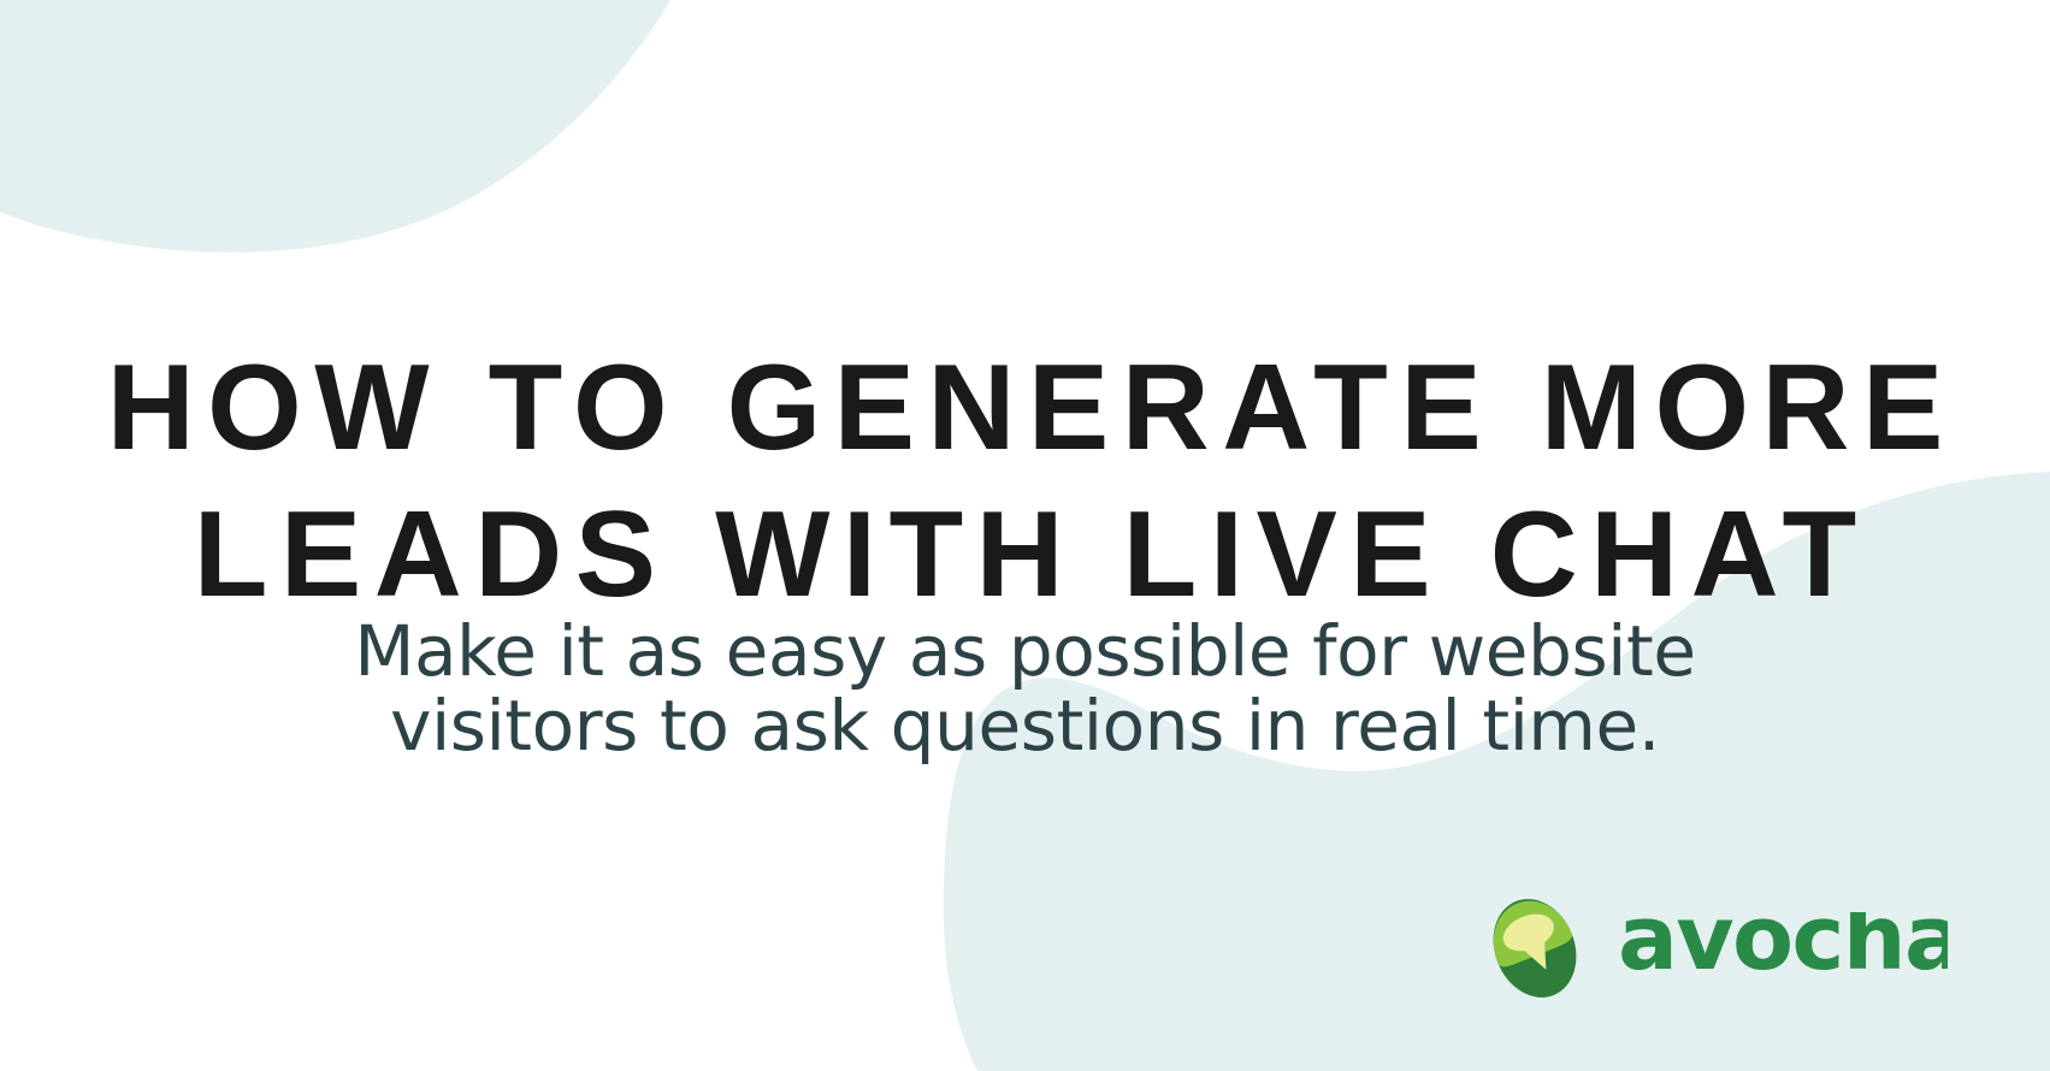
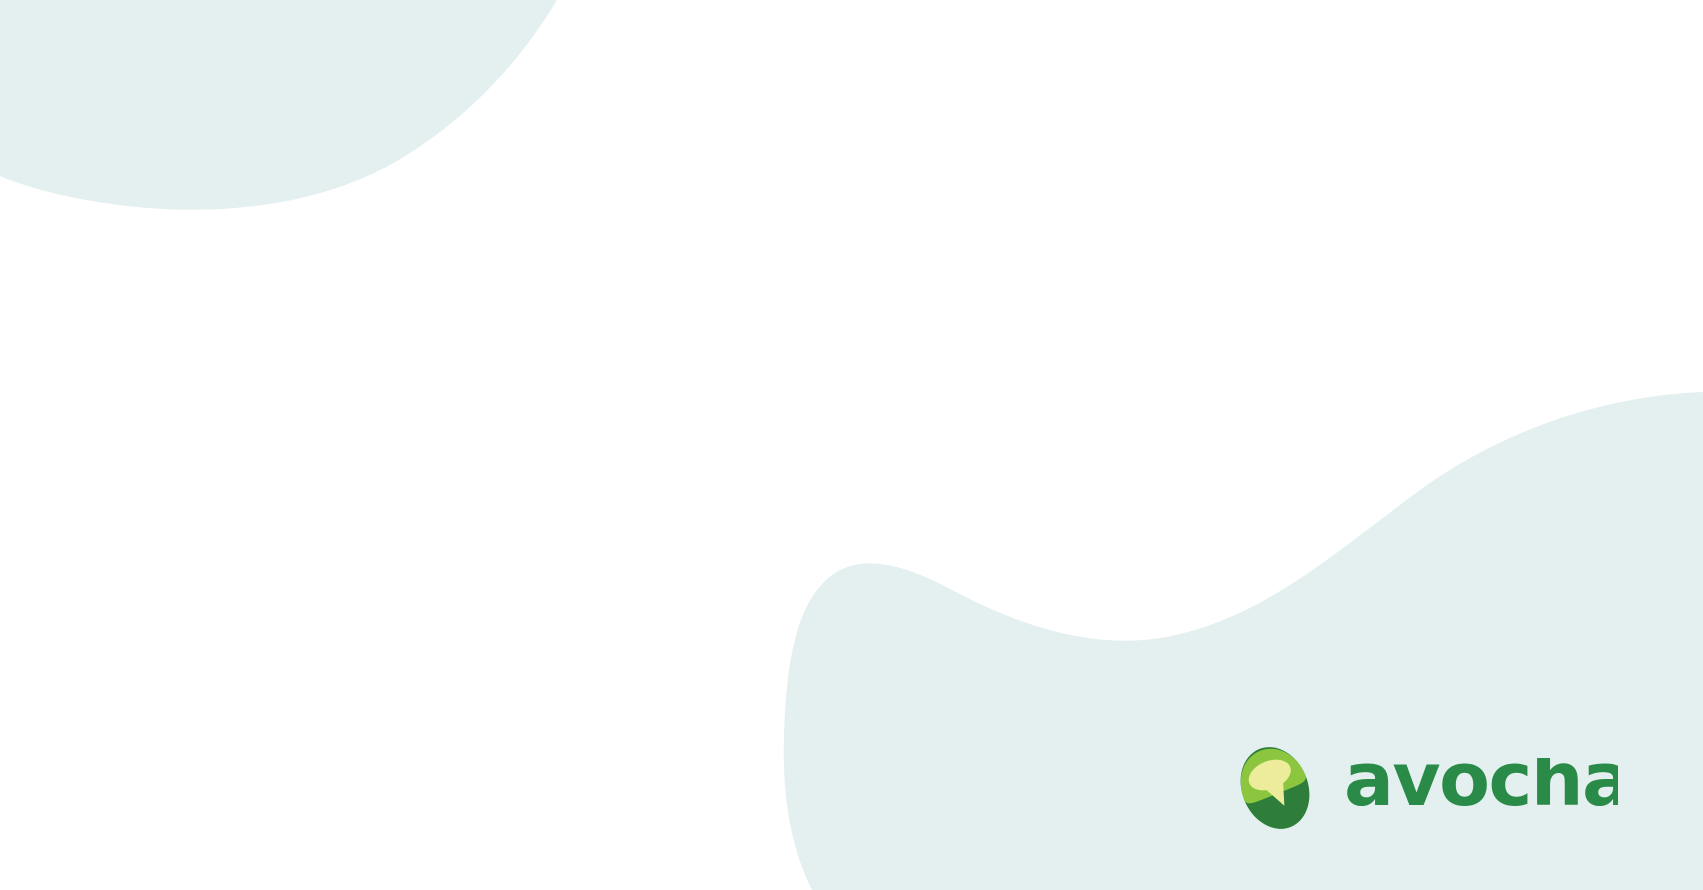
- HOW TO GENERATE MORE
- LEADS WITH LIVE CHAT
- Make it as easy as possible for website
- visitors to ask questions in real time.
  avocha
